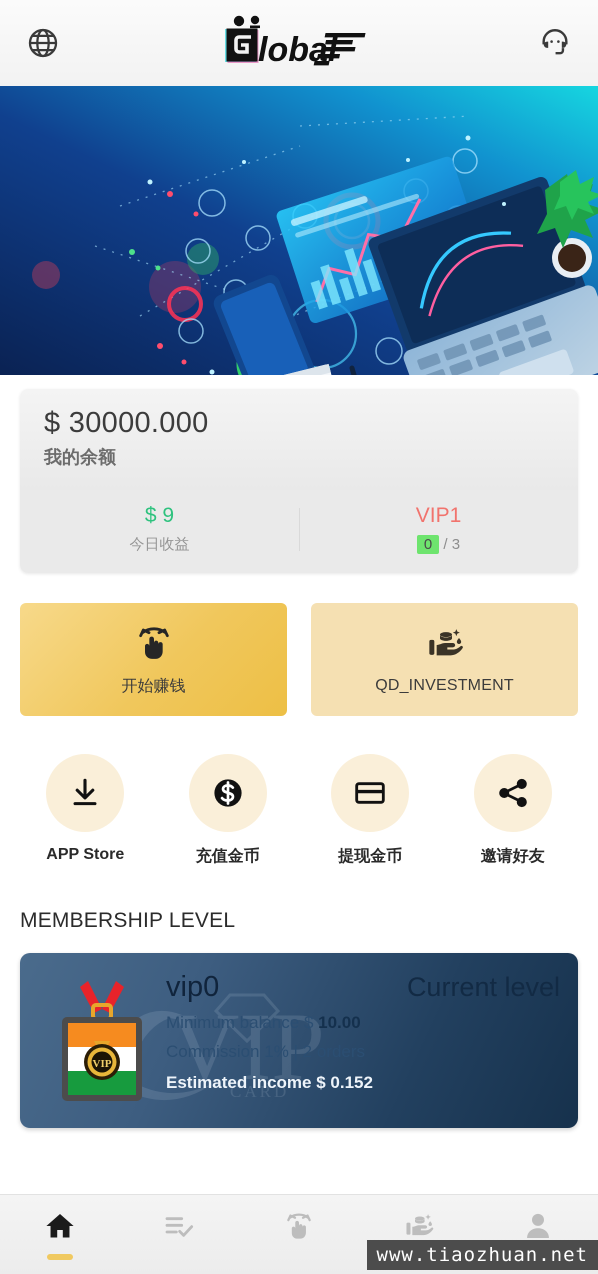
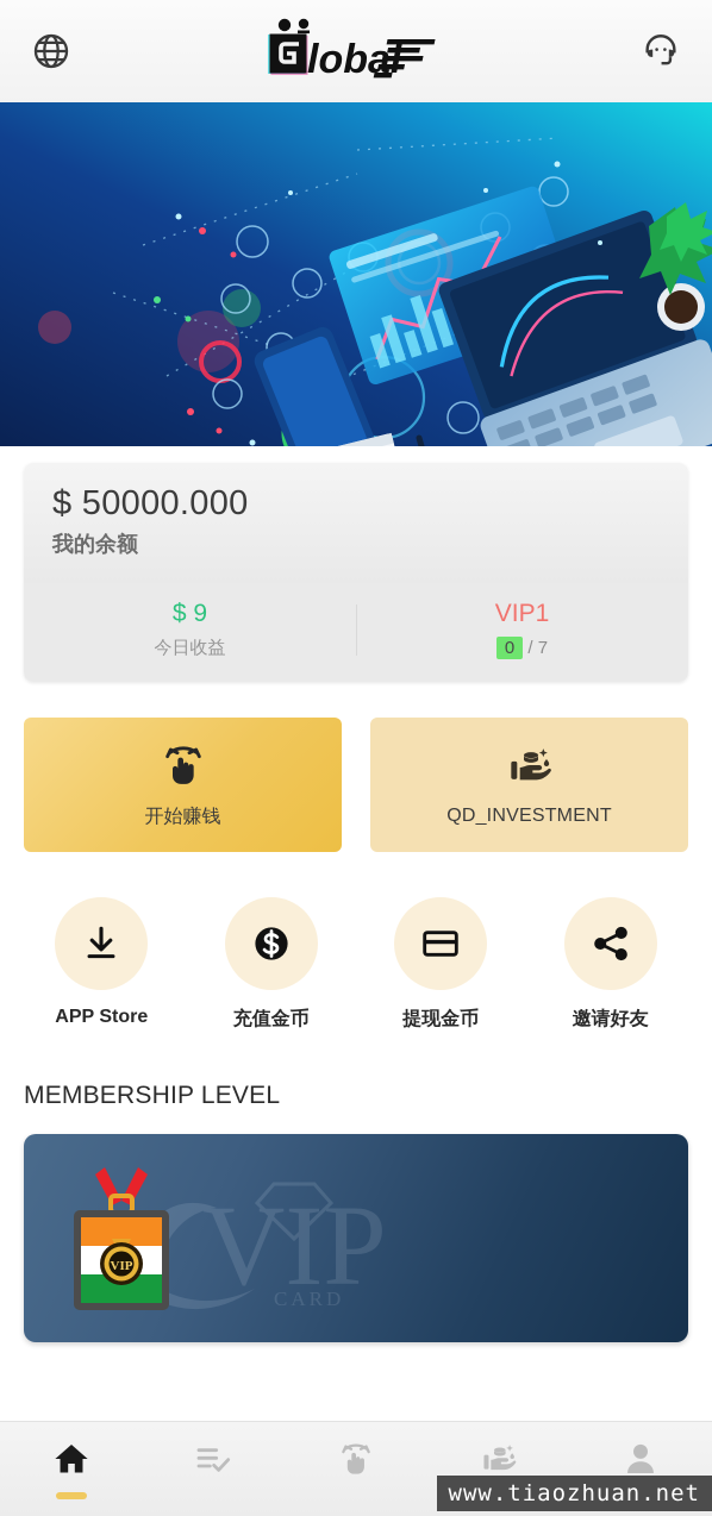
  loba
- $ 30000.000
+ $ 50000.000
  我的余额
  $ 9
  今日收益
  VIP1
- 0 / 3
+ 0 / 7
  开始赚钱
  QD_INVESTMENT
  APP Store
  充值金币
  提现金币
  邀请好友
  MEMBERSHIP LEVEL
  VIP
  CARD
  VIP
- vip0
- Current level
- Minimum balance $ 10.00
- Commission 1% | 2 orders
- Estimated income $ 0.152
  www.tiaozhuan.net
